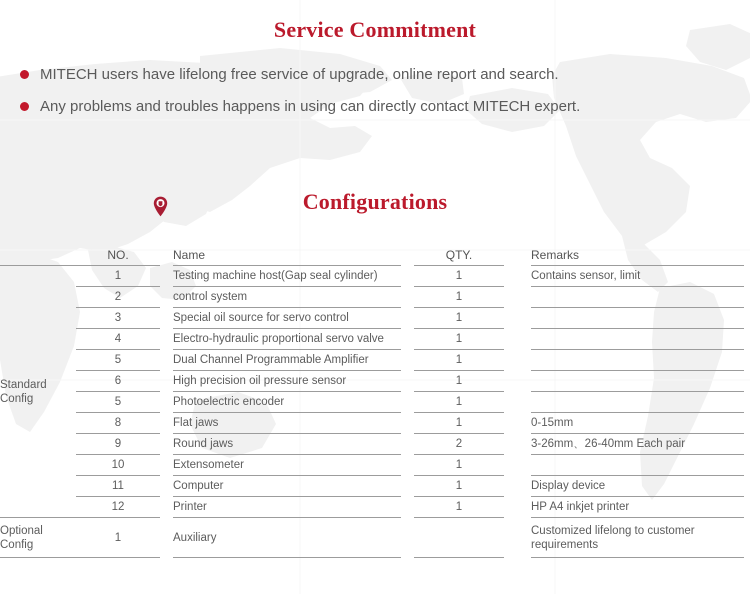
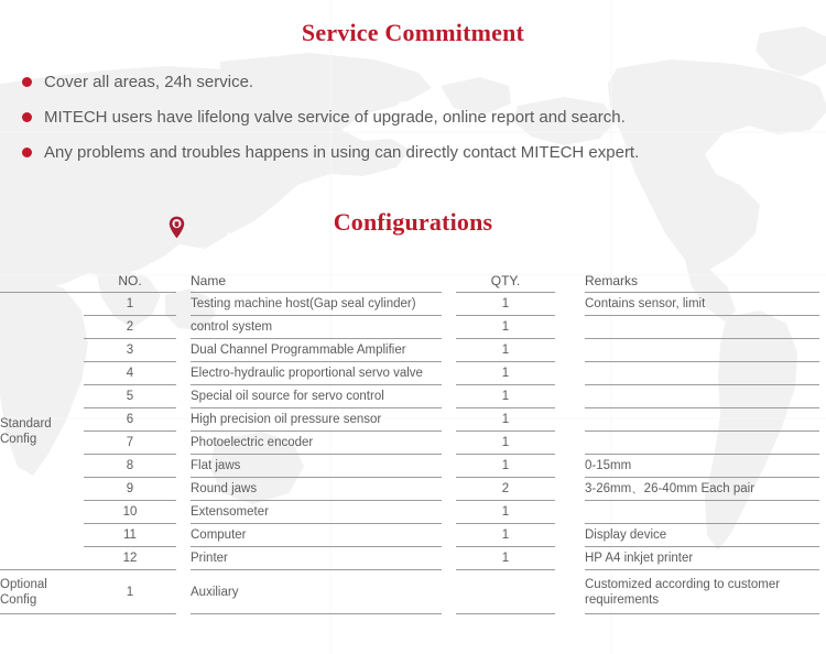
  Service Commitment
+ Cover all areas, 24h service.
- MITECH users have lifelong free service of upgrade, online report and search.
+ MITECH users have lifelong valve service of upgrade, online report and search.
  Any problems and troubles happens in using can directly contact MITECH expert.
  Configurations
  	NO.		Name		QTY.		Remarks
  StandardConfig	1		Testing machine host(Gap seal cylinder)		1		Contains sensor, limit
  2		control system		1
- 3		Special oil source for servo control		1
+ 3		Dual Channel Programmable Amplifier		1
  4		Electro-hydraulic proportional servo valve		1
- 5		Dual Channel Programmable Amplifier		1
+ 5		Special oil source for servo control		1
  6		High precision oil pressure sensor		1
- 5		Photoelectric encoder		1
+ 7		Photoelectric encoder		1
  8		Flat jaws		1		0-15mm
  9		Round jaws		2		3-26mm、26-40mm Each pair
  10		Extensometer		1
  11		Computer		1		Display device
  12		Printer		1		HP A4 inkjet printer
- OptionalConfig	1		Auxiliary				Customized lifelong to customer requirements
+ OptionalConfig	1		Auxiliary				Customized according to customer requirements
